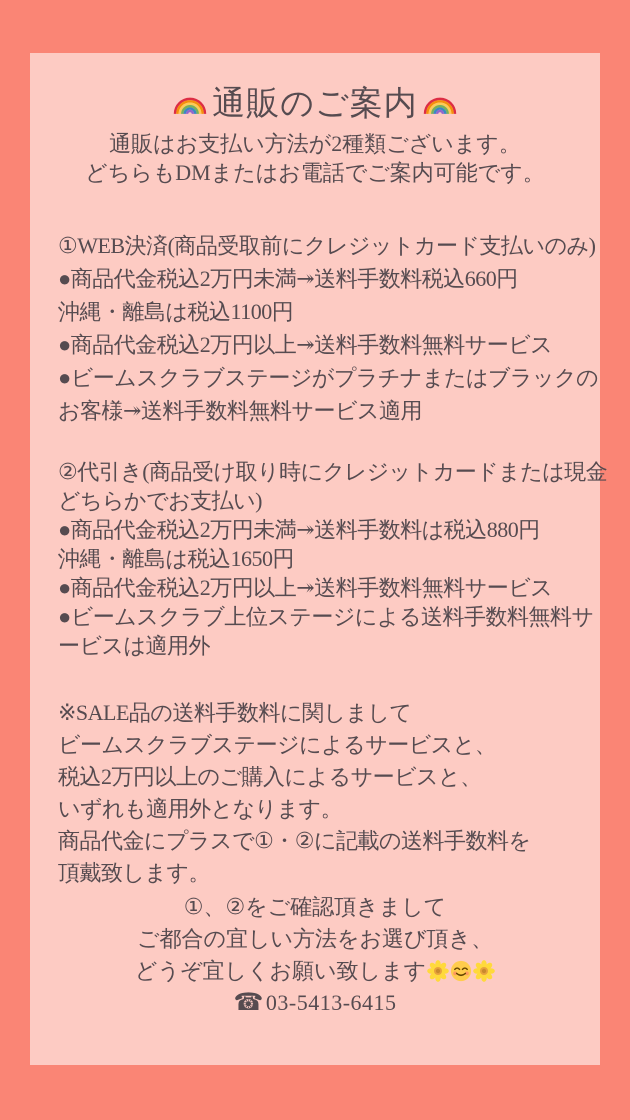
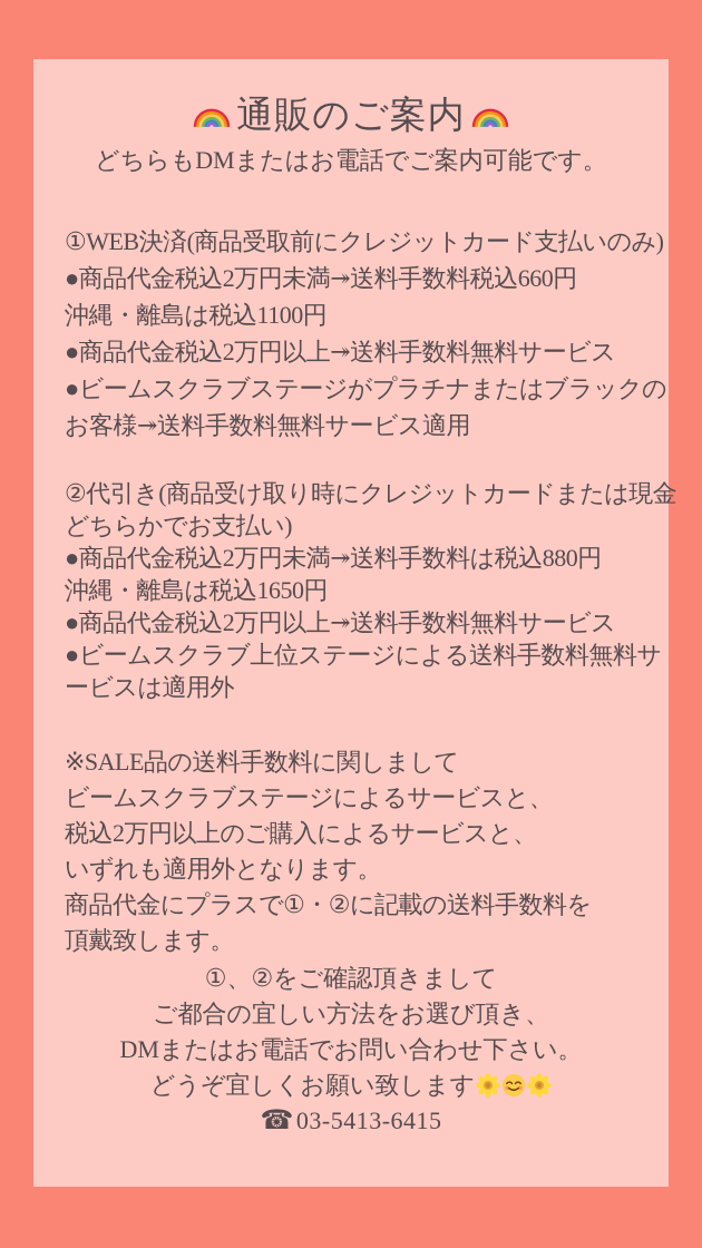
  通販のご案内
- 通販はお支払い方法が2種類ございます。
  どちらもDMまたはお電話でご案内可能です。
  ①WEB決済(商品受取前にクレジットカード支払いのみ)
  ●商品代金税込2万円未満↠送料手数料税込660円
  沖縄・離島は税込1100円
  ●商品代金税込2万円以上↠送料手数料無料サービス
  ●ビームスクラブステージがプラチナまたはブラックの
  お客様↠送料手数料無料サービス適用
  ②代引き(商品受け取り時にクレジットカードまたは現金
  どちらかでお支払い)
  ●商品代金税込2万円未満↠送料手数料は税込880円
  沖縄・離島は税込1650円
  ●商品代金税込2万円以上↠送料手数料無料サービス
  ●ビームスクラブ上位ステージによる送料手数料無料サ
  ービスは適用外
  ※SALE品の送料手数料に関しまして
  ビームスクラブステージによるサービスと、
  税込2万円以上のご購入によるサービスと、
  いずれも適用外となります。
  商品代金にプラスで①・②に記載の送料手数料を
  頂戴致します。
  ①、②をご確認頂きまして
  ご都合の宜しい方法をお選び頂き、
+ DMまたはお電話でお問い合わせ下さい。
  どうぞ宜しくお願い致します
  ☎03-5413-6415
